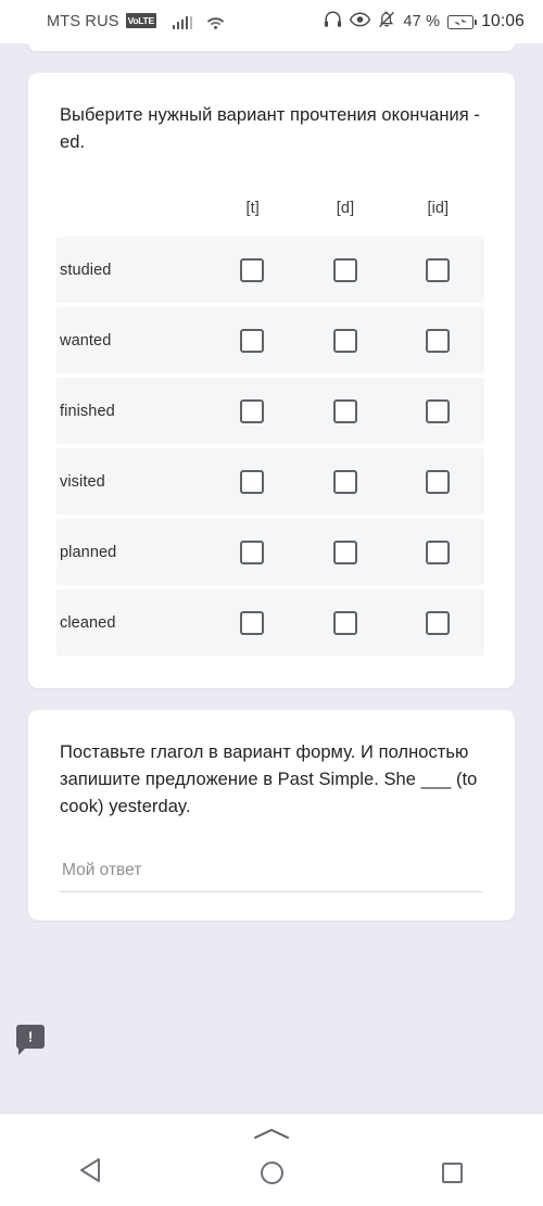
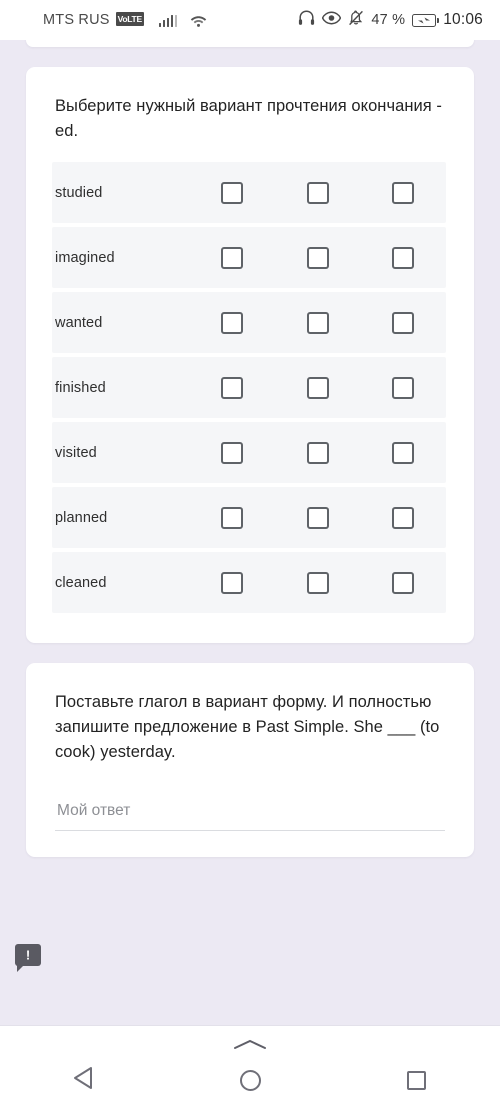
  MTS RUS
  VoLTE
  47 %
  10:06
  Выберите нужный вариант прочтения окончания -ed.
- [t]
- [d]
- [id]
  studied
+ imagined
  wanted
  finished
  visited
  planned
  cleaned
  Поставьте глагол в вариант форму. И полностью запишите предложение в Past Simple. She ___ (to cook) yesterday.
  Мой ответ
  !
